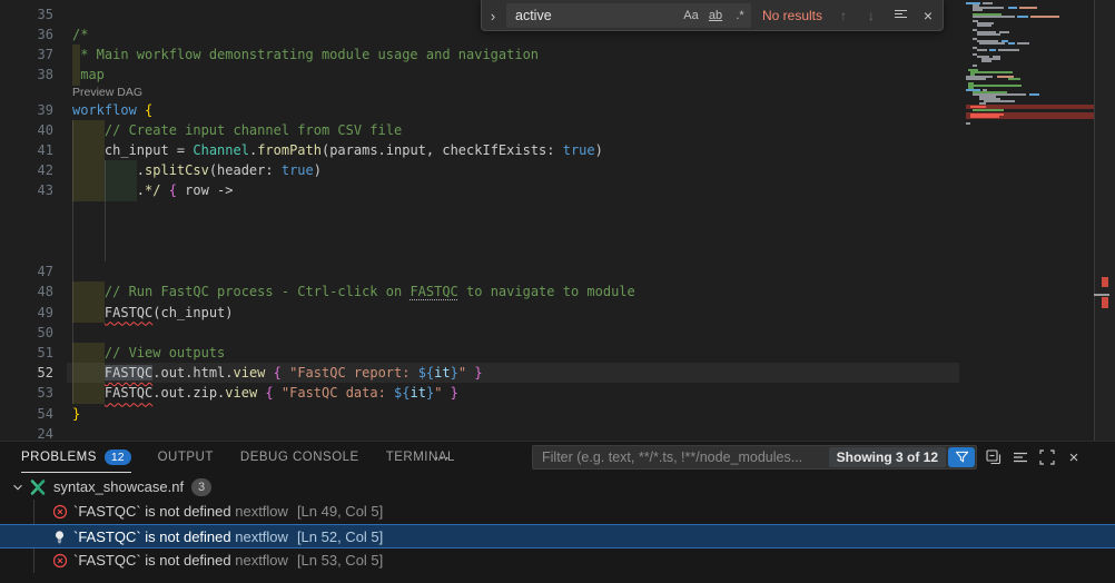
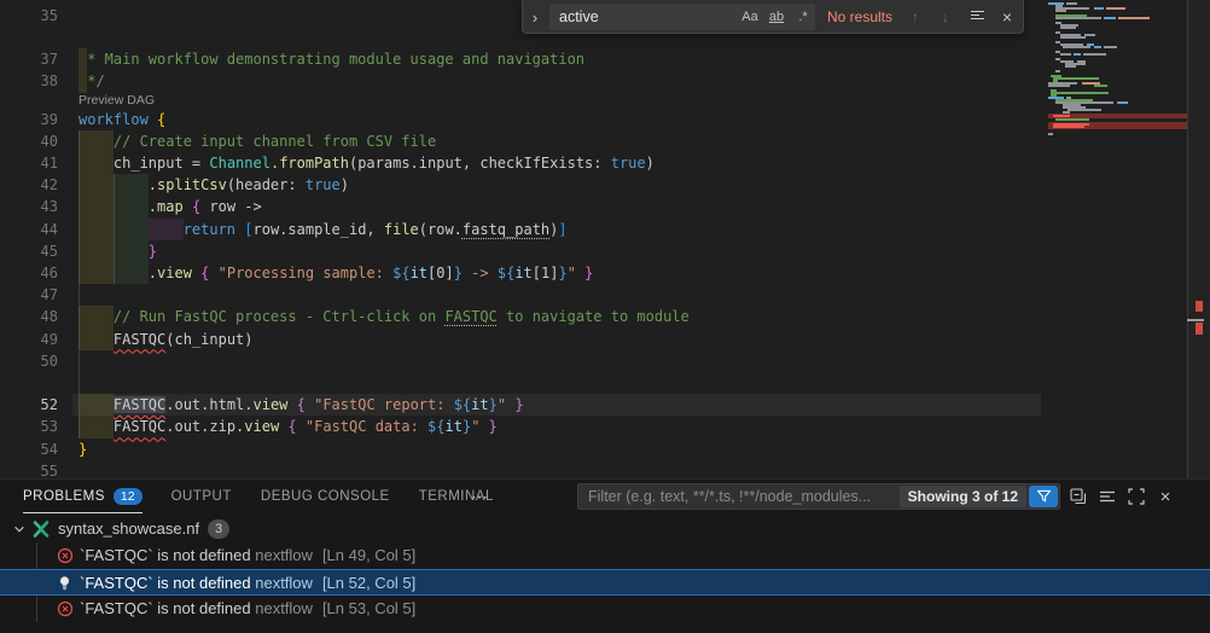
  35
- 36 /*
  37 * Main workflow demonstrating module usage and navigation
- 38 map
+ 38 */
  39 workflow {
  40 // Create input channel from CSV file
  41 ch_input = Channel.fromPath(params.input, checkIfExists: true)
  42 .splitCsv(header: true)
- 43 .*/ { row ->
+ 43 .map { row ->
+ 44 return [row.sample_id, file(row.fastq_path)]
+ 45 }
+ 46 .view { "Processing sample: ${it[0]} -> ${it[1]}" }
  47
  48 // Run FastQC process - Ctrl-click on FASTQC to navigate to module
  49 FASTQC(ch_input)
  50
- 51 // View outputs
  52 FASTQC.out.html.view { "FastQC report: ${it}" }
  53 FASTQC.out.zip.view { "FastQC data: ${it}" }
  54 }
- 24
+ 55
  Preview DAG
  ›
  active
  Aa
  ab
  .*
  No results
  ↑
  ↓
  ×
  PROBLEMS
  12
  OUTPUT
  DEBUG CONSOLE
  TERMINAL
  ⋯
  Filter (e.g. text, **/*.ts, !**/node_modules...
  Showing 3 of 12
  ×
  syntax_showcase.nf
  3
  `FASTQC` is not defined nextflow [Ln 49, Col 5]
  `FASTQC` is not defined nextflow [Ln 52, Col 5]
  `FASTQC` is not defined nextflow [Ln 53, Col 5]
